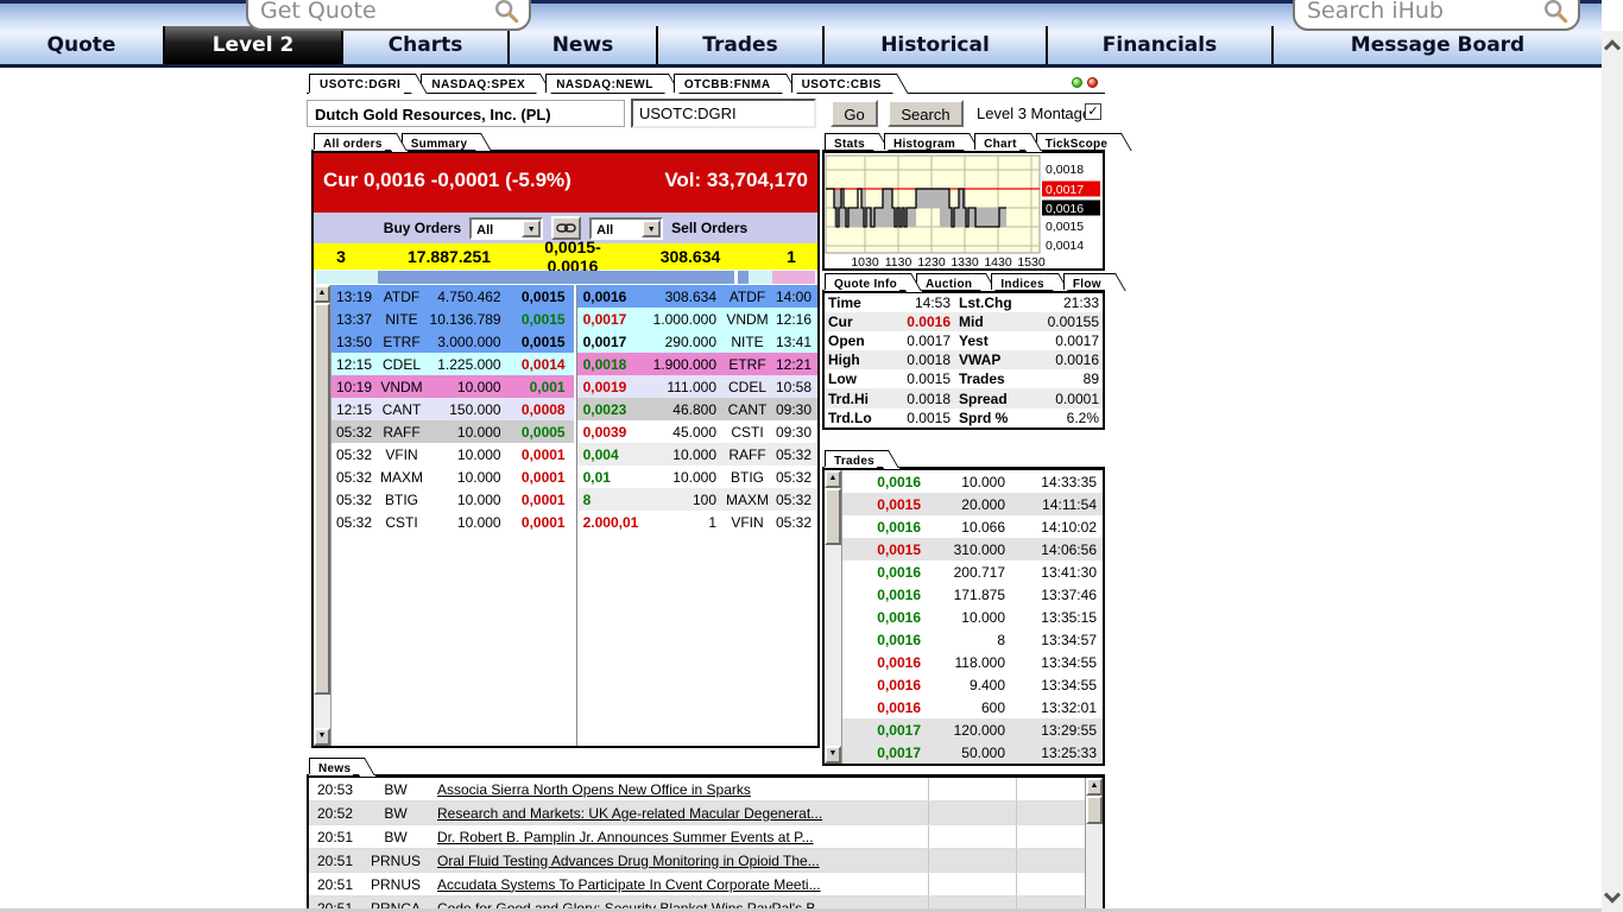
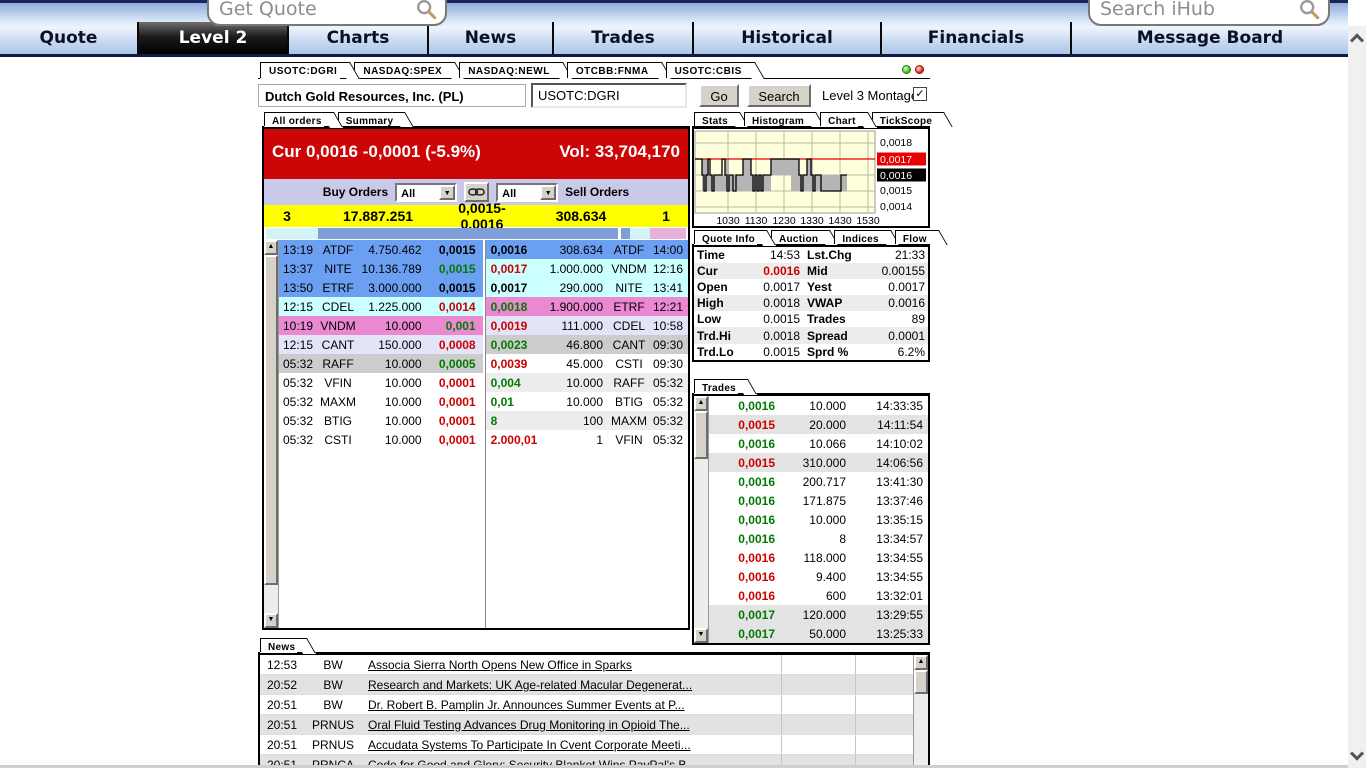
  Quote
  Level 2
  Charts
  News
  Trades
  Historical
  Financials
  Message Board
  Get Quote
  Search iHub
  USOTC:DGRI
  NASDAQ:SPEX
  NASDAQ:NEWL
  OTCBB:FNMA
  USOTC:CBIS
  Dutch Gold Resources, Inc. (PL)
  USOTC:DGRI
  Go
  Search
  Level 3 Montag
  ✓
  All orders
  Summary
  Cur 0,0016 -0,0001 (-5.9%)
  Vol: 33,704,170
  Buy Orders
  All
  All
  Sell Orders
  3
  17.887.251
  0,0015-0,0016
  308.634
  1
  13:19
  ATDF
  4.750.462
  0,0015
  13:37
  NITE
  10.136.789
  0,0015
  13:50
  ETRF
  3.000.000
  0,0015
  12:15
  CDEL
  1.225.000
  0,0014
  10:19
  VNDM
  10.000
  0,001
  12:15
  CANT
  150.000
  0,0008
  05:32
  RAFF
  10.000
  0,0005
  05:32
  VFIN
  10.000
  0,0001
  05:32
  MAXM
  10.000
  0,0001
  05:32
  BTIG
  10.000
  0,0001
  05:32
  CSTI
  10.000
  0,0001
  0,0016
  308.634
  ATDF
  14:00
  0,0017
  1.000.000
  VNDM
  12:16
  0,0017
  290.000
  NITE
  13:41
  0,0018
  1.900.000
  ETRF
  12:21
  0,0019
  111.000
  CDEL
  10:58
  0,0023
  46.800
  CANT
  09:30
  0,0039
  45.000
  CSTI
  09:30
  0,004
  10.000
  RAFF
  05:32
  0,01
  10.000
  BTIG
  05:32
  8
  100
  MAXM
  05:32
  2.000,01
  1
  VFIN
  05:32
  Stats
  Histogram
  Chart
  TickScope
  1030
  1130
  1230
  1330
  1430
  1530
  0,0018
  0,0017
  0,0016
  0,0015
  0,0014
  Quote Info
  Auction
  Indices
  Flow
  Time
  14:53
  Lst.Chg
  21:33
  Cur
  0.0016
  Mid
  0.00155
  Open
  0.0017
  Yest
  0.0017
  High
  0.0018
  VWAP
  0.0016
  Low
  0.0015
  Trades
  89
  Trd.Hi
  0.0018
  Spread
  0.0001
  Trd.Lo
  0.0015
  Sprd %
  6.2%
  Trades
  0,0016
  10.000
  14:33:35
  0,0015
  20.000
  14:11:54
  0,0016
  10.066
  14:10:02
  0,0015
  310.000
  14:06:56
  0,0016
  200.717
  13:41:30
  0,0016
  171.875
  13:37:46
  0,0016
  10.000
  13:35:15
  0,0016
  8
  13:34:57
  0,0016
  118.000
  13:34:55
  0,0016
  9.400
  13:34:55
  0,0016
  600
  13:32:01
  0,0017
  120.000
  13:29:55
  0,0017
  50.000
  13:25:33
  News
- 20:53
+ 12:53
  BW
  Associa Sierra North Opens New Office in Sparks
  20:52
  BW
  Research and Markets: UK Age-related Macular Degenerat...
  20:51
  BW
  Dr. Robert B. Pamplin Jr. Announces Summer Events at P...
  20:51
  PRNUS
  Oral Fluid Testing Advances Drug Monitoring in Opioid The...
  20:51
  PRNUS
  Accudata Systems To Participate In Cvent Corporate Meeti...
